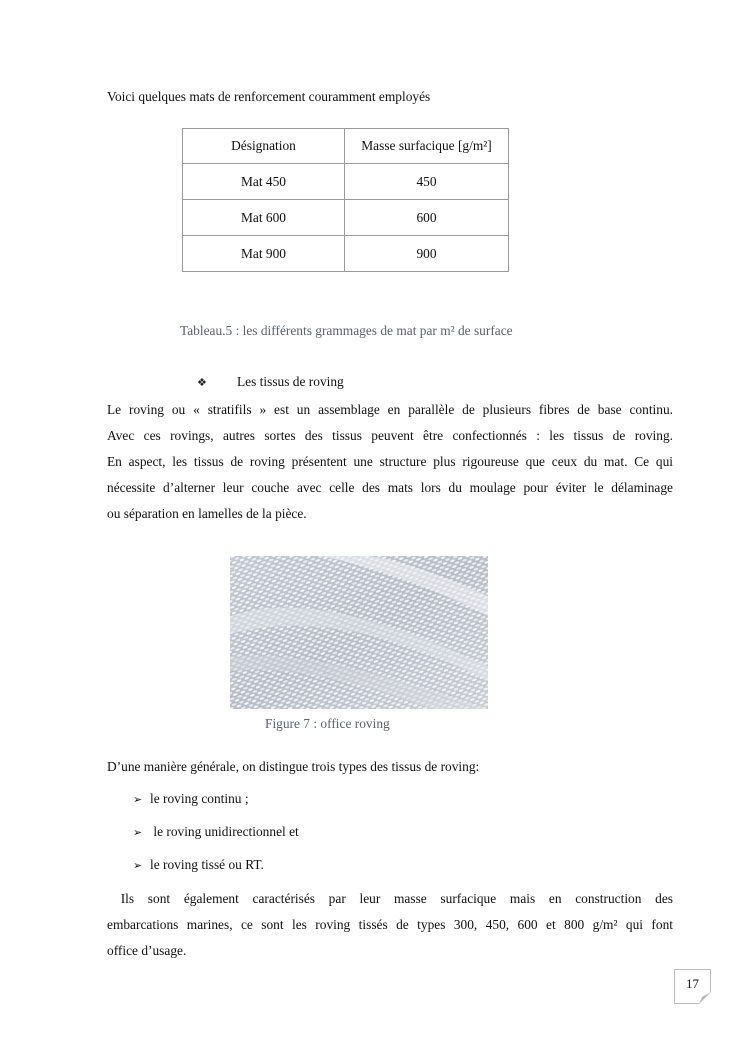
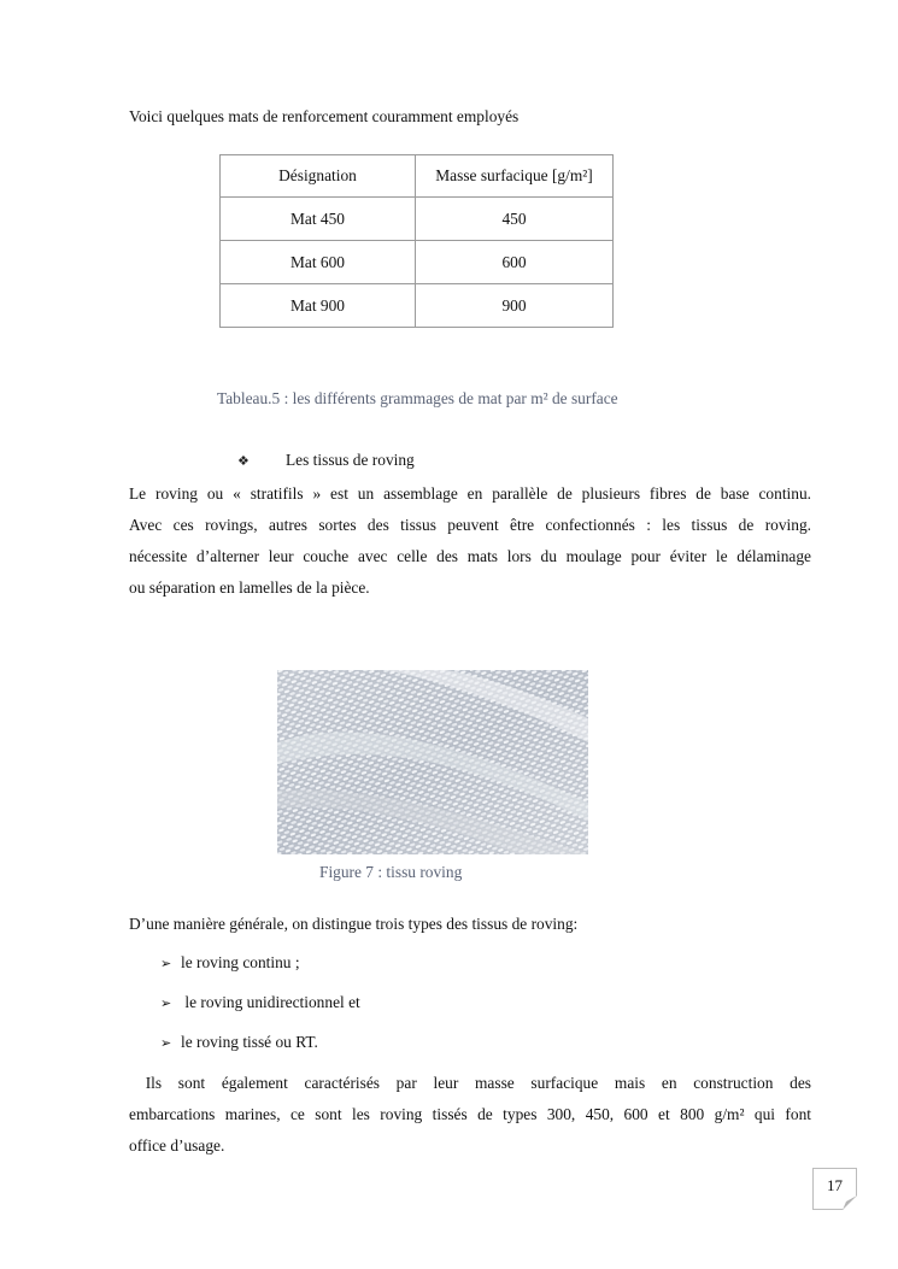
  Voici quelques mats de renforcement couramment employés
  Désignation	Masse surfacique [g/m²]
  Mat 450	450
  Mat 600	600
  Mat 900	900
  Tableau.5 : les différents grammages de mat par m² de surface
  ❖ Les tissus de roving
  Le roving ou « stratifils » est un assemblage en parallèle de plusieurs fibres de base continu.
  Avec ces rovings, autres sortes des tissus peuvent être confectionnés : les tissus de roving.
- En aspect, les tissus de roving présentent une structure plus rigoureuse que ceux du mat. Ce qui
  nécessite d’alterner leur couche avec celle des mats lors du moulage pour éviter le délaminage
  ou séparation en lamelles de la pièce.
- Figure 7 : office roving
+ Figure 7 : tissu roving
  D’une manière générale, on distingue trois types des tissus de roving:
  ➢ le roving continu ;
  ➢ le roving unidirectionnel et
  ➢ le roving tissé ou RT.
  Ils sont également caractérisés par leur masse surfacique mais en construction des
  embarcations marines, ce sont les roving tissés de types 300, 450, 600 et 800 g/m² qui font
  office d’usage.
  17
